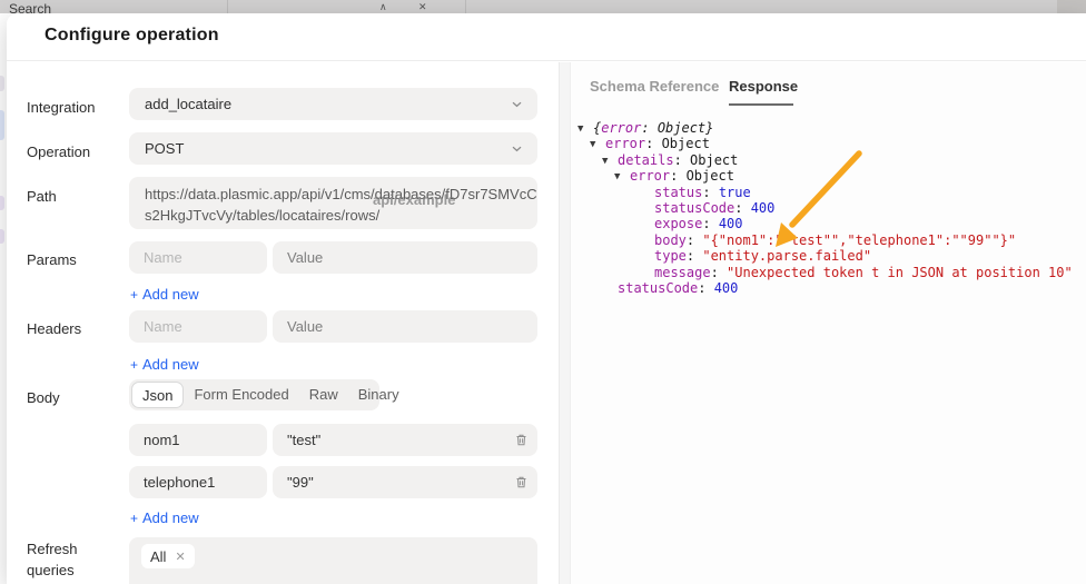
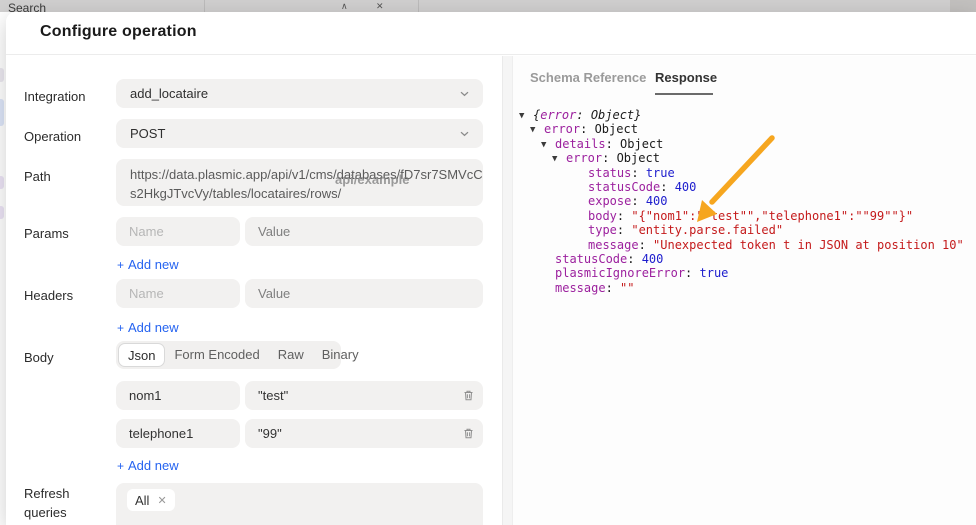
  Search
  ∧
  ✕
  Configure operation
  Integration
  add_locataire
  Operation
  POST
  Path
  https://data.plasmic.app/api/v1/cms/databases/fD7sr7SMVcC
  s2HkgJTvcVy/tables/locataires/rows/
  api/example
  Params
  Name
  Value
  + Add new
  Headers
  Name
  Value
  + Add new
  Body
  Json
  Form Encoded
  Raw
  Binary
  nom1
  "test"
  telephone1
  "99"
  + Add new
  Refresh queries
  All
  ✕
  Schema Reference
  Response
  ▼ {error: Object}
  ▼ error: Object
  ▼ details: Object
  ▼ error: Object
  status: true
  statusCode: 400
  expose: 400
  body: "{"nom1":test"","telephone1":""99""}"
  type: "entity.parse.failed"
  message: "Unexpected token t in JSON at position 10"
  statusCode: 400
+ plasmicIgnoreError: true
+ message: ""
